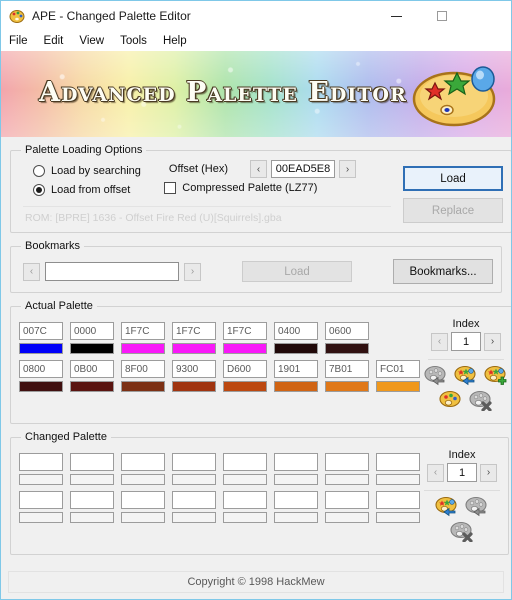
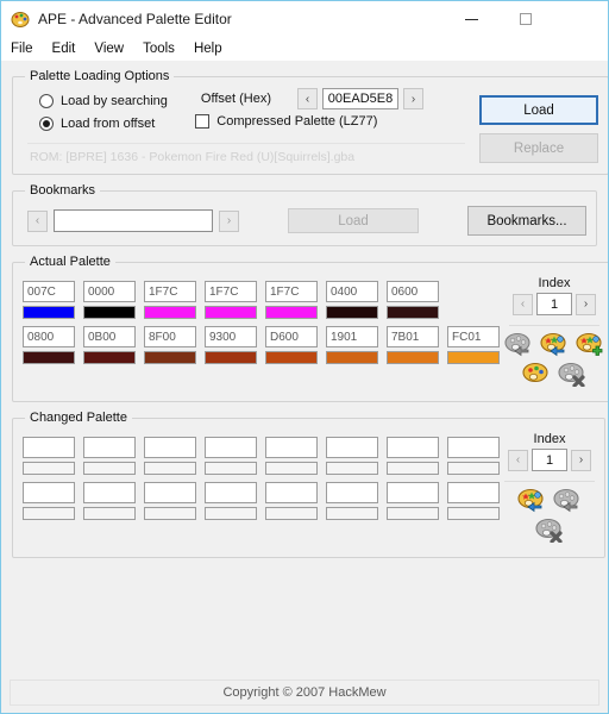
- APE - Changed Palette Editor
+ APE - Advanced Palette Editor
  File
  Edit
  View
  Tools
  Help
- Advanced Palette Editor
  Palette Loading Options
  Load by searching
  Offset (Hex)
  ‹
  00EAD5E8
  ›
  Load from offset
  Compressed Palette (LZ77)
- ROM: [BPRE] 1636 - Offset Fire Red (U)[Squirrels].gba
+ ROM: [BPRE] 1636 - Pokemon Fire Red (U)[Squirrels].gba
  Load
  Replace
  Bookmarks
  ‹
  ›
  Load
  Bookmarks...
  Actual Palette
  007C
  0000
  1F7C
  1F7C
  1F7C
  0400
  0600
  0800
  0B00
  8F00
  9300
  D600
  1901
  7B01
  FC01
  Index
  ‹
  1
  ›
  Changed Palette
  Index
  ‹
  1
  ›
- Copyright © 1998 HackMew
+ Copyright © 2007 HackMew
